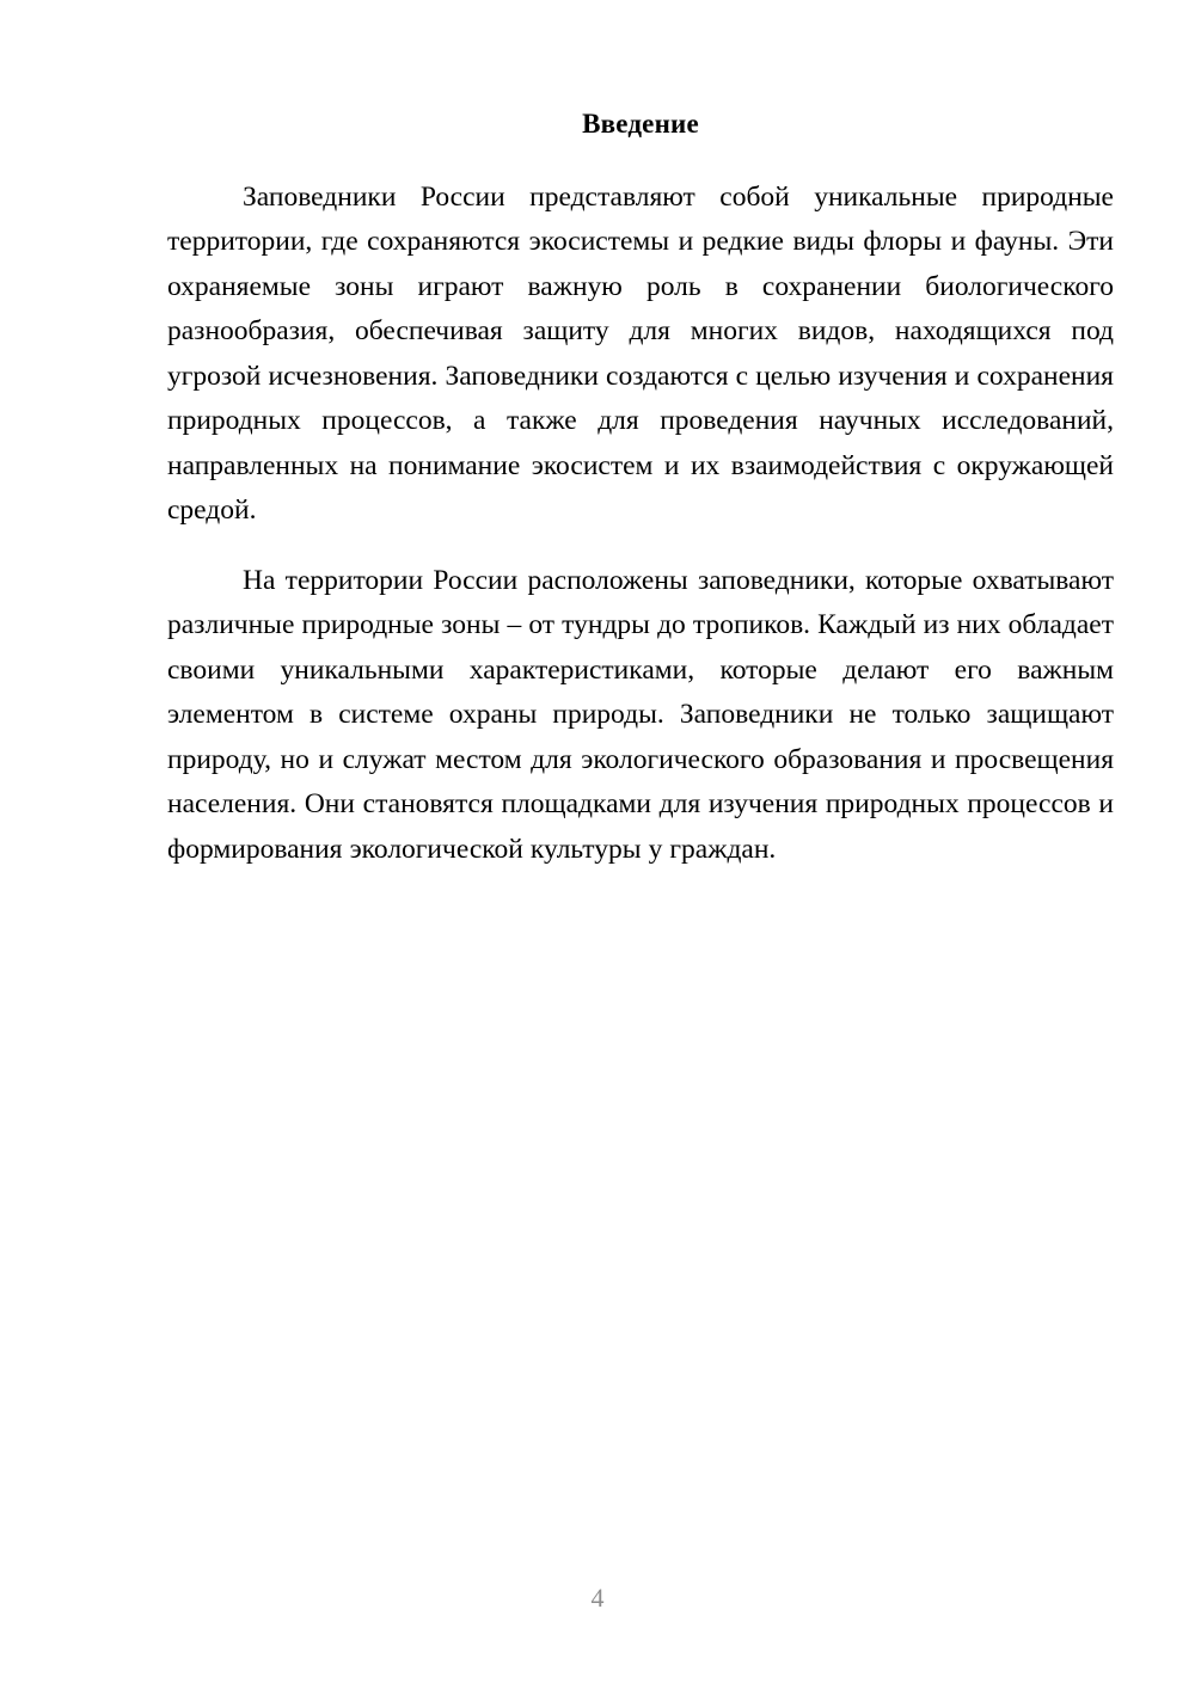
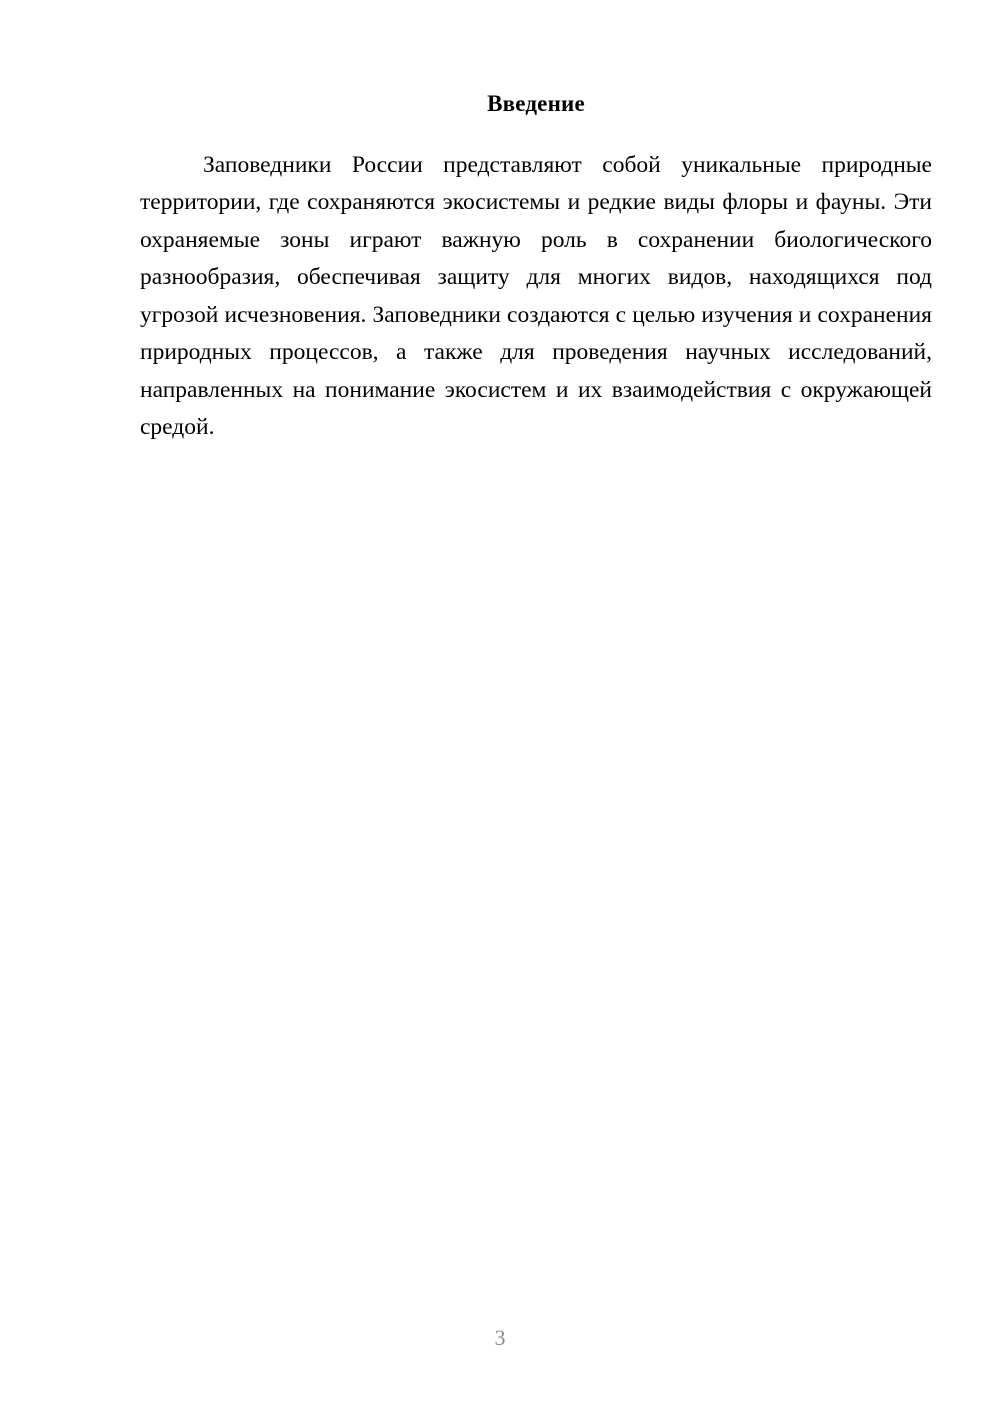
  Введение
  Заповедники России представляют собой уникальные природные территории, где сохраняются экосистемы и редкие виды флоры и фауны. Эти охраняемые зоны играют важную роль в сохранении биологического разнообразия, обеспечивая защиту для многих видов, находящихся под угрозой исчезновения. Заповедники создаются с целью изучения и сохранения природных процессов, а также для проведения научных исследований, направленных на понимание экосистем и их взаимодействия с окружающей средой.
- На территории России расположены заповедники, которые охватывают различные природные зоны – от тундры до тропиков. Каждый из них обладает своими уникальными характеристиками, которые делают его важным элементом в системе охраны природы. Заповедники не только защищают природу, но и служат местом для экологического образования и просвещения населения. Они становятся площадками для изучения природных процессов и формирования экологической культуры у граждан.
- 4
+ 3
